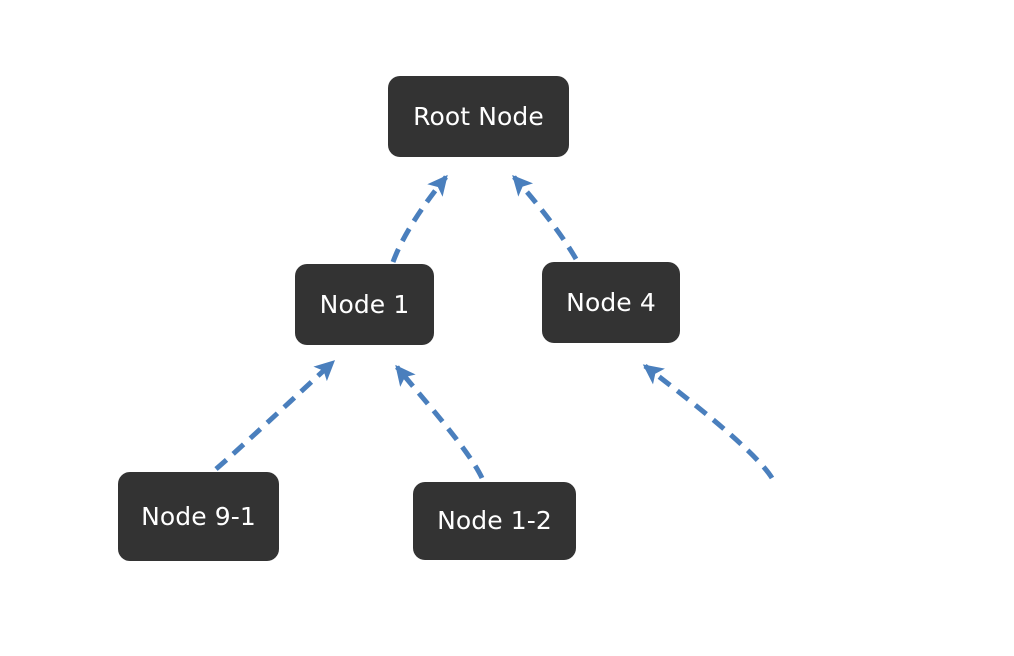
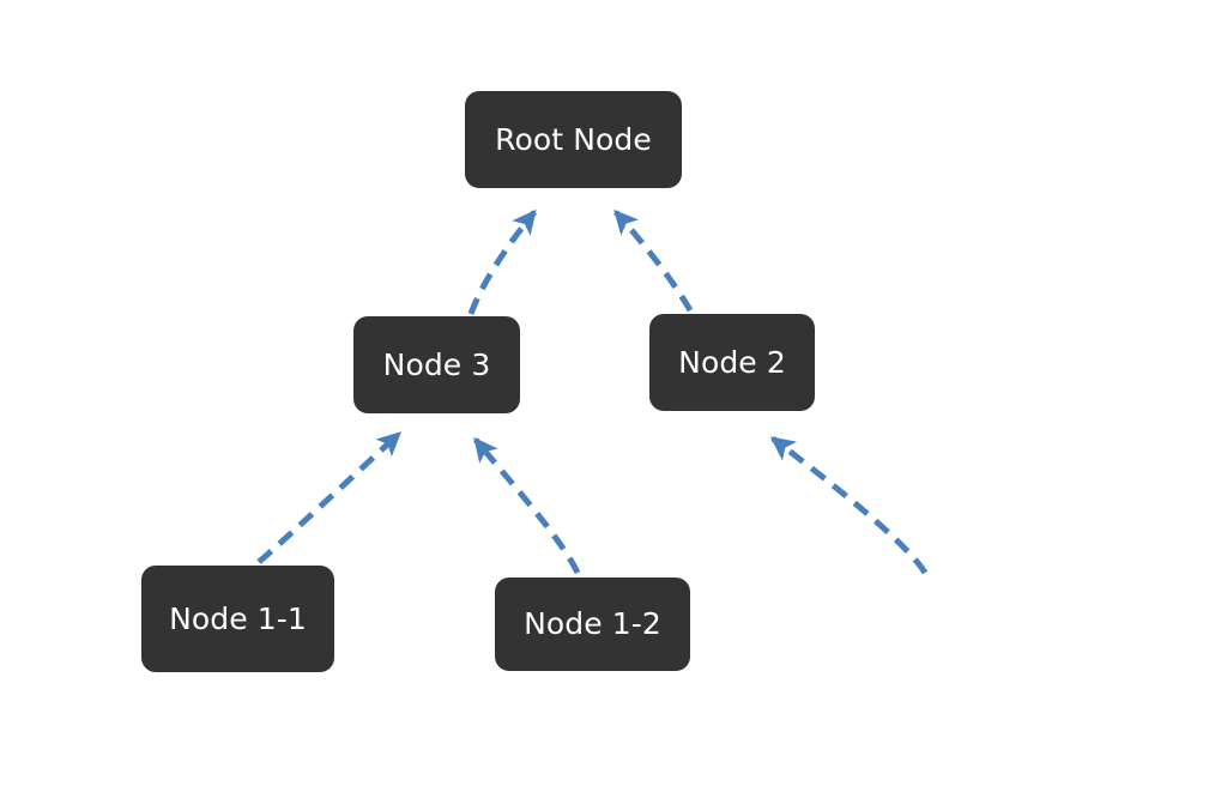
  Root Node
- Node 1
+ Node 3
- Node 4
+ Node 2
- Node 9-1
+ Node 1-1
  Node 1-2
